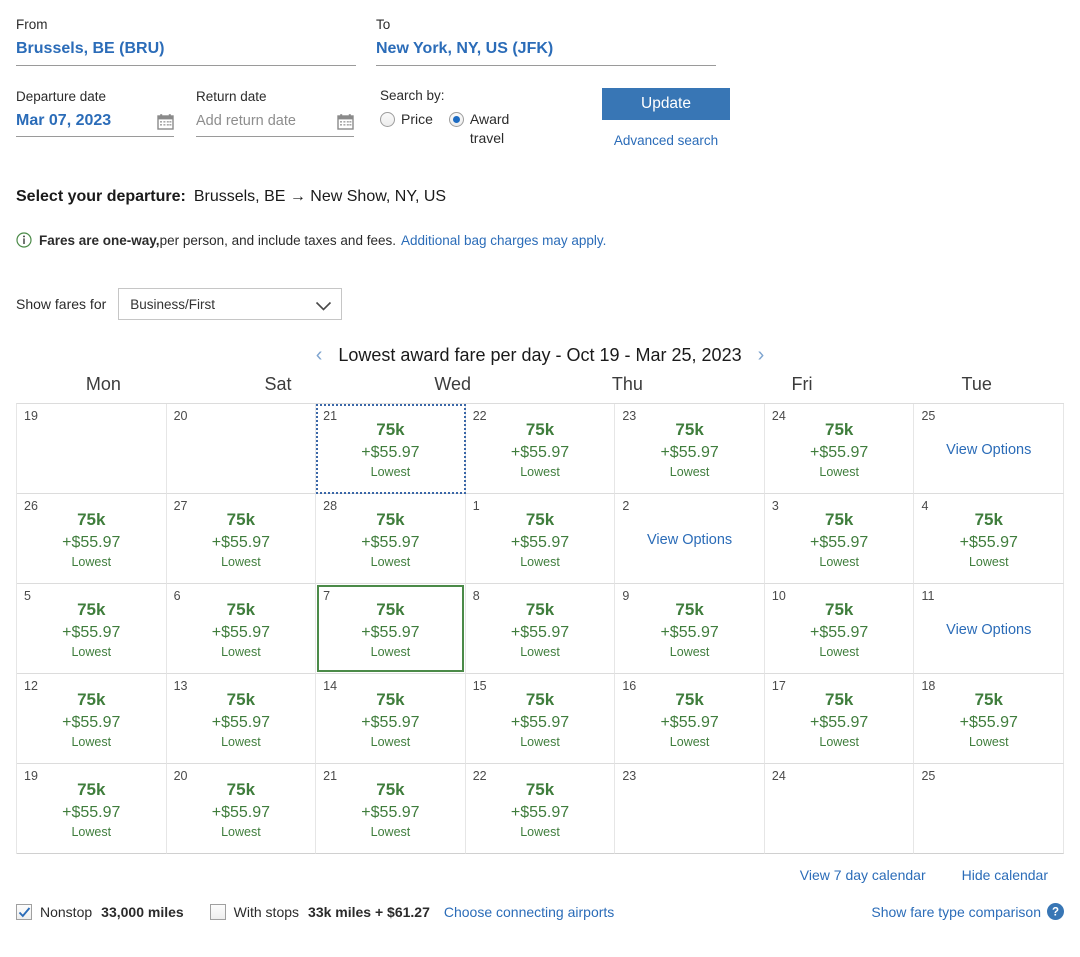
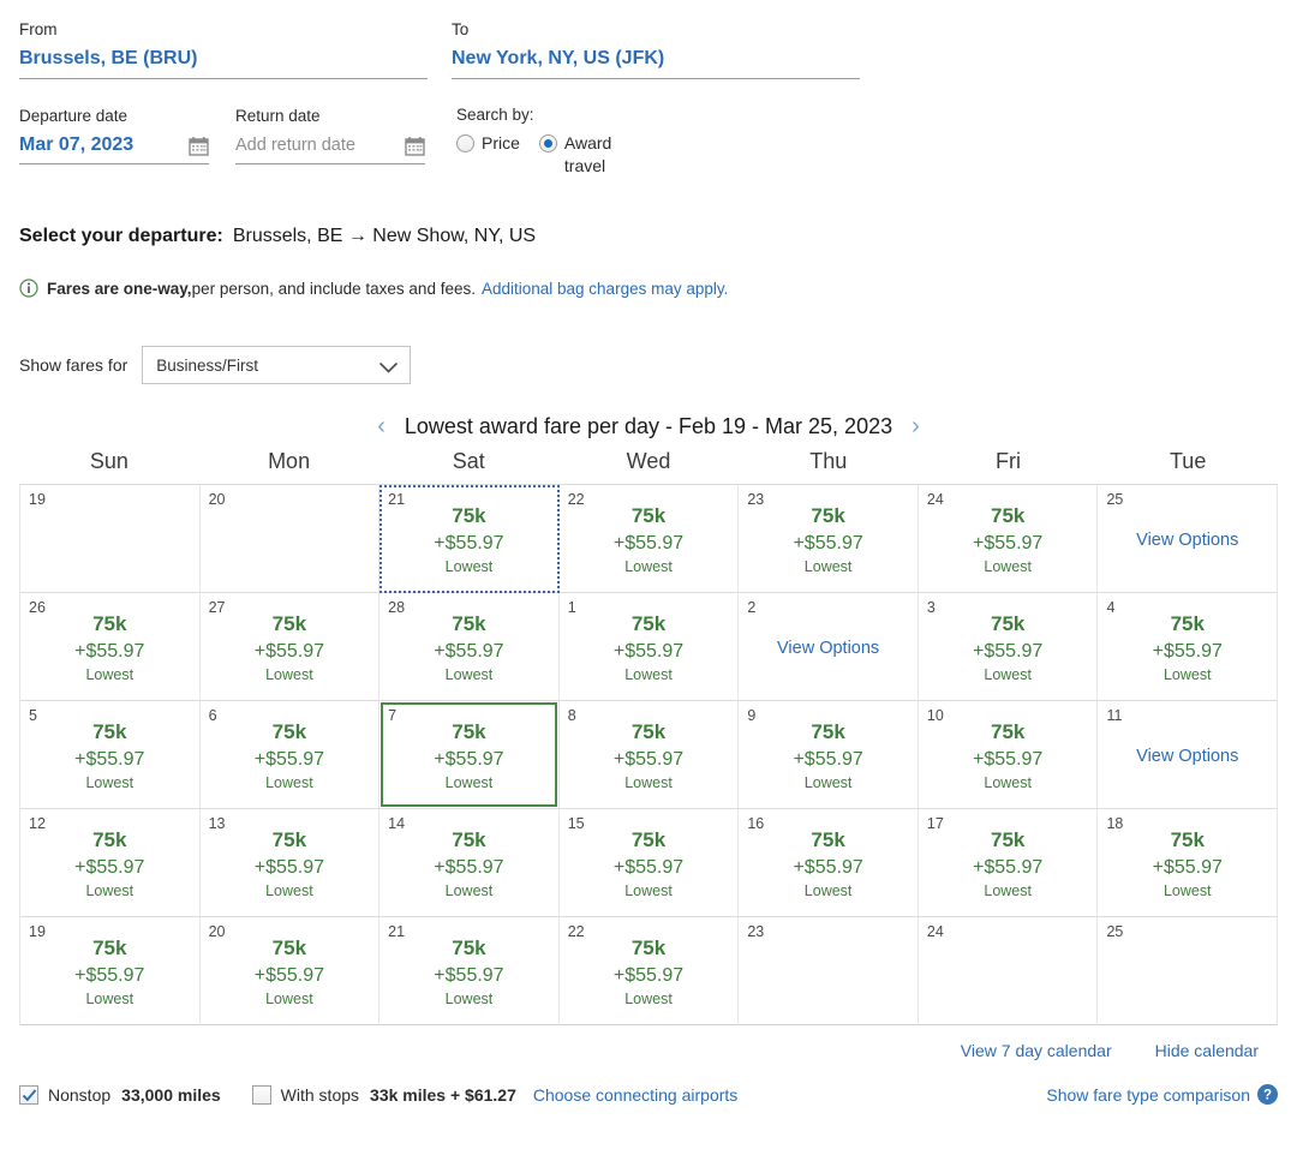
  From
  Brussels, BE (BRU)
  To
  New York, NY, US (JFK)
  Departure date
  Mar 07, 2023
  Return date
  Add return date
  Search by:
  Price
  Award travel
- Update
- Advanced search
  Select your departure: Brussels, BE → New Show, NY, US
  Fares are one-way,
  per person, and include taxes and fees.
  Additional bag charges may apply.
  Show fares for
  Business/First
  ‹
- Lowest award fare per day - Oct 19 - Mar 25, 2023
+ Lowest award fare per day - Feb 19 - Mar 25, 2023
  ›
+ Sun
  Mon
  Sat
  Wed
  Thu
  Fri
  Tue
  19
  20
  21
  75k
  +$55.97
  Lowest
  22
  75k
  +$55.97
  Lowest
  23
  75k
  +$55.97
  Lowest
  24
  75k
  +$55.97
  Lowest
  25
  View Options
  26
  75k
  +$55.97
  Lowest
  27
  75k
  +$55.97
  Lowest
  28
  75k
  +$55.97
  Lowest
  1
  75k
  +$55.97
  Lowest
  2
  View Options
  3
  75k
  +$55.97
  Lowest
  4
  75k
  +$55.97
  Lowest
  5
  75k
  +$55.97
  Lowest
  6
  75k
  +$55.97
  Lowest
  7
  75k
  +$55.97
  Lowest
  8
  75k
  +$55.97
  Lowest
  9
  75k
  +$55.97
  Lowest
  10
  75k
  +$55.97
  Lowest
  11
  View Options
  12
  75k
  +$55.97
  Lowest
  13
  75k
  +$55.97
  Lowest
  14
  75k
  +$55.97
  Lowest
  15
  75k
  +$55.97
  Lowest
  16
  75k
  +$55.97
  Lowest
  17
  75k
  +$55.97
  Lowest
  18
  75k
  +$55.97
  Lowest
  19
  75k
  +$55.97
  Lowest
  20
  75k
  +$55.97
  Lowest
  21
  75k
  +$55.97
  Lowest
  22
  75k
  +$55.97
  Lowest
  23
  24
  25
  View 7 day calendar
  Hide calendar
  Nonstop
  33,000 miles
  With stops
  33k miles + $61.27
  Choose connecting airports
  Show fare type comparison
  ?
